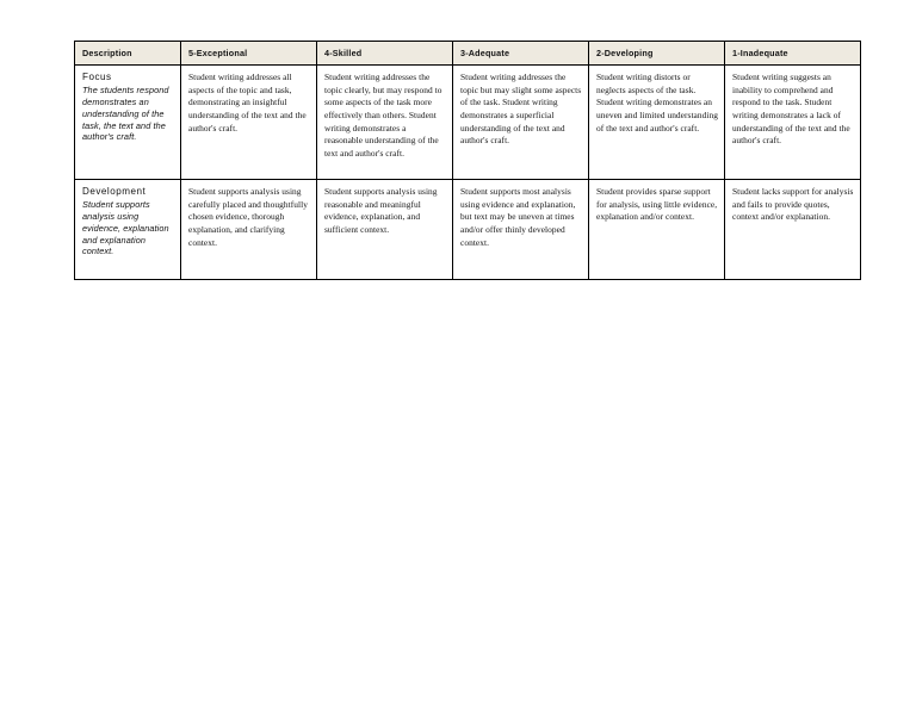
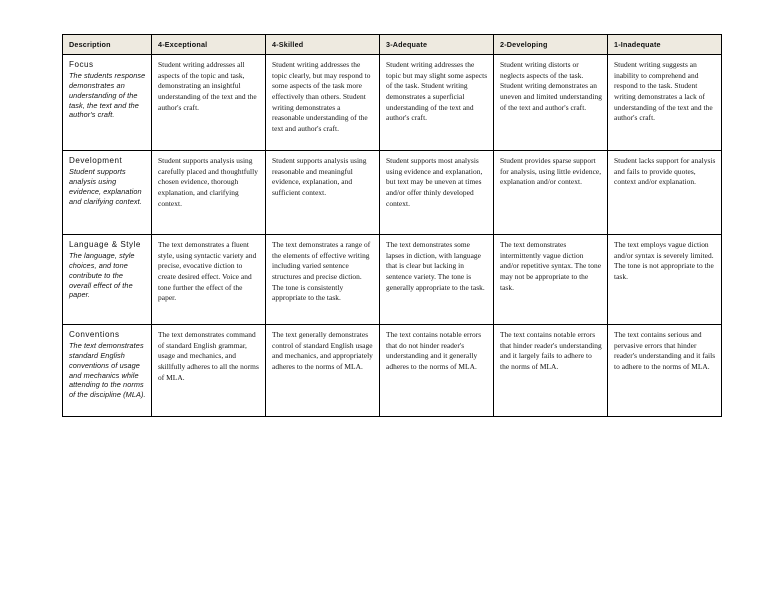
- Description	5-Exceptional	4-Skilled	3-Adequate	2-Developing	1-Inadequate
+ Description	4-Exceptional	4-Skilled	3-Adequate	2-Developing	1-Inadequate
- Focus The students respond demonstrates an understanding of the task, the text and the author's craft.	Student writing addresses all aspects of the topic and task, demonstrating an insightful understanding of the text and the author's craft.	Student writing addresses the topic clearly, but may respond to some aspects of the task more effectively than others. Student writing demonstrates a reasonable understanding of the text and author's craft.	Student writing addresses the topic but may slight some aspects of the task. Student writing demonstrates a superficial understanding of the text and author's craft.	Student writing distorts or neglects aspects of the task. Student writing demonstrates an uneven and limited understanding of the text and author's craft.	Student writing suggests an inability to comprehend and respond to the task. Student writing demonstrates a lack of understanding of the text and the author's craft.
+ Focus The students response demonstrates an understanding of the task, the text and the author's craft.	Student writing addresses all aspects of the topic and task, demonstrating an insightful understanding of the text and the author's craft.	Student writing addresses the topic clearly, but may respond to some aspects of the task more effectively than others. Student writing demonstrates a reasonable understanding of the text and author's craft.	Student writing addresses the topic but may slight some aspects of the task. Student writing demonstrates a superficial understanding of the text and author's craft.	Student writing distorts or neglects aspects of the task. Student writing demonstrates an uneven and limited understanding of the text and author's craft.	Student writing suggests an inability to comprehend and respond to the task. Student writing demonstrates a lack of understanding of the text and the author's craft.
- Development Student supports analysis using evidence, explanation and explanation context.	Student supports analysis using carefully placed and thoughtfully chosen evidence, thorough explanation, and clarifying context.	Student supports analysis using reasonable and meaningful evidence, explanation, and sufficient context.	Student supports most analysis using evidence and explanation, but text may be uneven at times and/or offer thinly developed context.	Student provides sparse support for analysis, using little evidence, explanation and/or context.	Student lacks support for analysis and fails to provide quotes, context and/or explanation.
+ Development Student supports analysis using evidence, explanation and clarifying context.	Student supports analysis using carefully placed and thoughtfully chosen evidence, thorough explanation, and clarifying context.	Student supports analysis using reasonable and meaningful evidence, explanation, and sufficient context.	Student supports most analysis using evidence and explanation, but text may be uneven at times and/or offer thinly developed context.	Student provides sparse support for analysis, using little evidence, explanation and/or context.	Student lacks support for analysis and fails to provide quotes, context and/or explanation.
+ Language & Style The language, style choices, and tone contribute to the overall effect of the paper.	The text demonstrates a fluent style, using syntactic variety and precise, evocative diction to create desired effect. Voice and tone further the effect of the paper.	The text demonstrates a range of the elements of effective writing including varied sentence structures and precise diction. The tone is consistently appropriate to the task.	The text demonstrates some lapses in diction, with language that is clear but lacking in sentence variety. The tone is generally appropriate to the task.	The text demonstrates intermittently vague diction and/or repetitive syntax. The tone may not be appropriate to the task.	The text employs vague diction and/or syntax is severely limited. The tone is not appropriate to the task.
+ Conventions The text demonstrates standard English conventions of usage and mechanics while attending to the norms of the discipline (MLA).	The text demonstrates command of standard English grammar, usage and mechanics, and skillfully adheres to all the norms of MLA.	The text generally demonstrates control of standard English usage and mechanics, and appropriately adheres to the norms of MLA.	The text contains notable errors that do not hinder reader's understanding and it generally adheres to the norms of MLA.	The text contains notable errors that hinder reader's understanding and it largely fails to adhere to the norms of MLA.	The text contains serious and pervasive errors that hinder reader's understanding and it fails to adhere to the norms of MLA.
